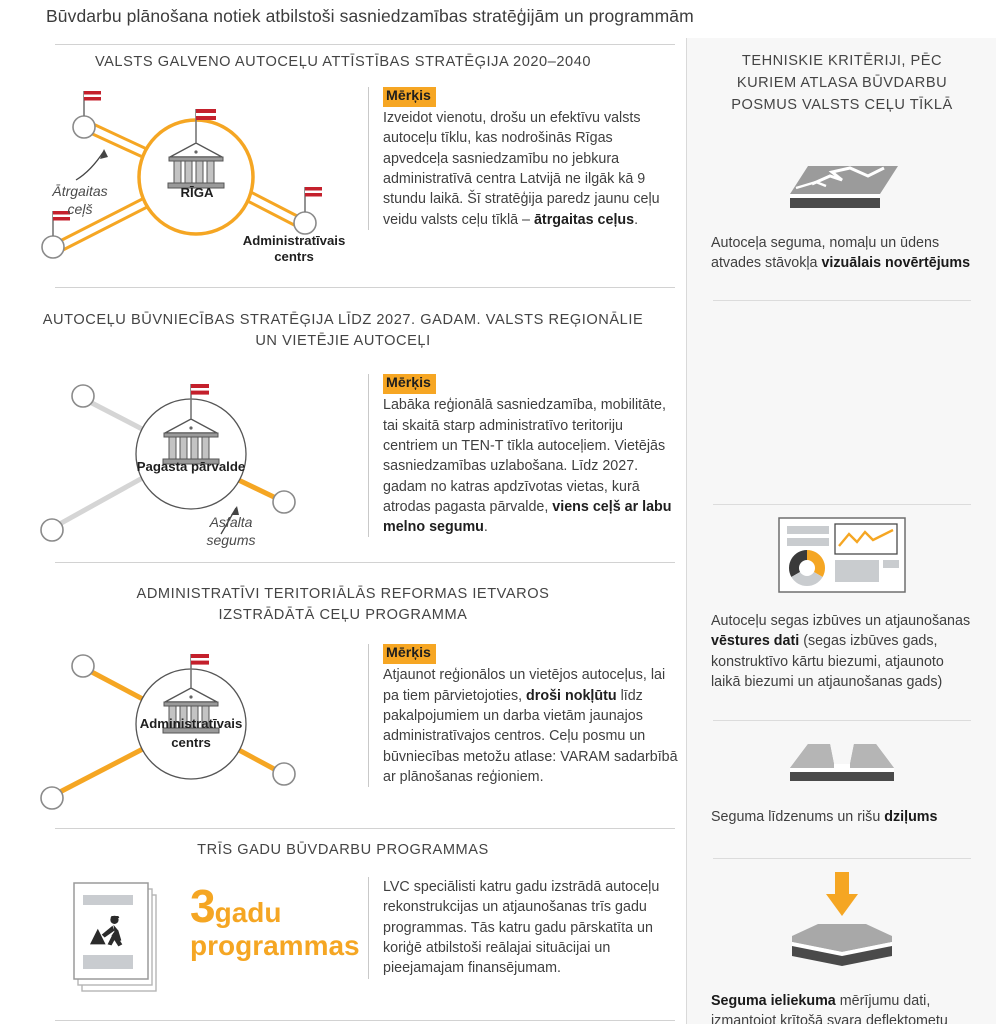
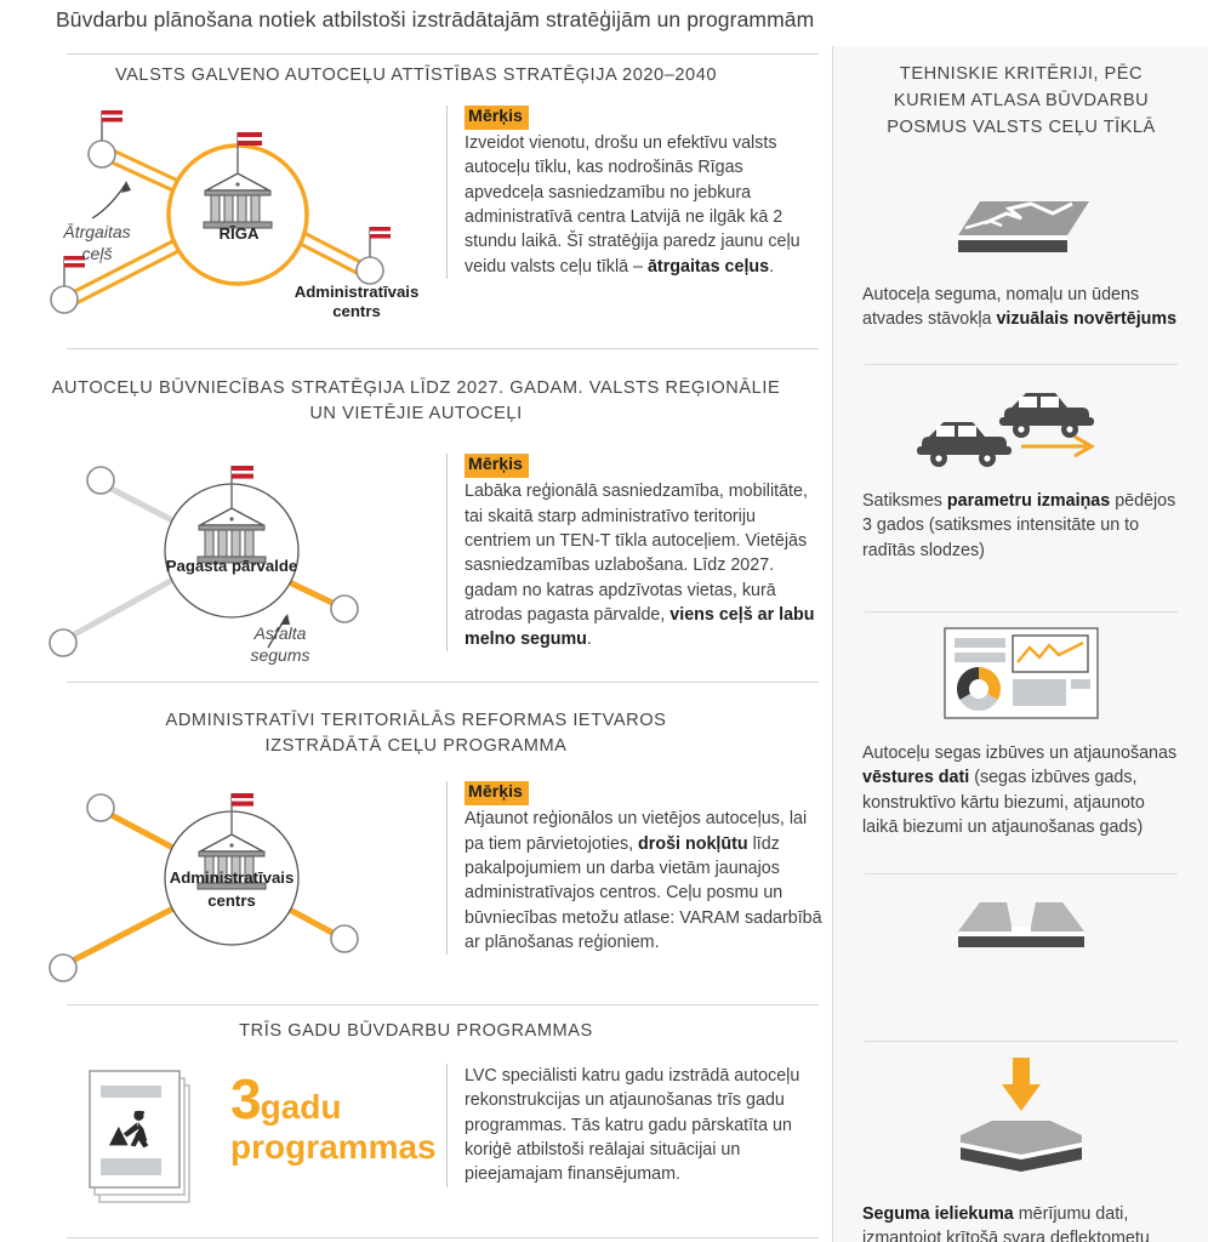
- Būvdarbu plānošana notiek atbilstoši sasniedzamības stratēģijām un programmām
+ Būvdarbu plānošana notiek atbilstoši izstrādātajām stratēģijām un programmām
  VALSTS GALVENO AUTOCEĻU ATTĪSTĪBAS STRATĒĢIJA 2020–2040
  RĪGA
  Administratīvais
  centrs
  Ātrgaitas
  ceļš
  Mērķis
- Izveidot vienotu, drošu un efektīvu valsts autoceļu tīklu, kas nodrošinās Rīgas apvedceļa sasniedzamību no jebkura administratīvā centra Latvijā ne ilgāk kā 9 stundu laikā. Šī stratēģija paredz jaunu ceļu veidu valsts ceļu tīklā – ātrgaitas ceļus.
+ Izveidot vienotu, drošu un efektīvu valsts autoceļu tīklu, kas nodrošinās Rīgas apvedceļa sasniedzamību no jebkura administratīvā centra Latvijā ne ilgāk kā 2 stundu laikā. Šī stratēģija paredz jaunu ceļu veidu valsts ceļu tīklā – ātrgaitas ceļus.
  AUTOCEĻU BŪVNIECĪBAS STRATĒĢIJA LĪDZ 2027. GADAM. VALSTS REĢIONĀLIE UN VIETĒJIE AUTOCEĻI
  Pagasta pārvalde
  Asfalta
  segums
  Mērķis
  Labāka reģionālā sasniedzamība, mobilitāte, tai skaitā starp administratīvo teritoriju centriem un TEN-T tīkla autoceļiem. Vietējās sasniedzamības uzlabošana. Līdz 2027. gadam no katras apdzīvotas vietas, kurā atrodas pagasta pārvalde, viens ceļš ar labu melno segumu.
  ADMINISTRATĪVI TERITORIĀLĀS REFORMAS IETVAROS IZSTRĀDĀTĀ CEĻU PROGRAMMA
  Administratīvais
  centrs
  Mērķis
  Atjaunot reģionālos un vietējos autoceļus, lai pa tiem pārvietojoties, droši nokļūtu līdz pakalpojumiem un darba vietām jaunajos administratīvajos centros. Ceļu posmu un būvniecības metožu atlase: VARAM sadarbībā ar plānošanas reģioniem.
  TRĪS GADU BŪVDARBU PROGRAMMAS
  3gadu
  programmas
  LVC speciālisti katru gadu izstrādā autoceļu rekonstrukcijas un atjaunošanas trīs gadu programmas. Tās katru gadu pārskatīta un koriģē atbilstoši reālajai situācijai un pieejamajam finansējumam.
  TEHNISKIE KRITĒRIJI, PĒC KURIEM ATLASA BŪVDARBU POSMUS VALSTS CEĻU TĪKLĀ
  Autoceļa seguma, nomaļu un ūdens atvades stāvokļa vizuālais novērtējums
+ Satiksmes parametru izmaiņas pēdējos 3 gados (satiksmes intensitāte un to radītās slodzes)
  Autoceļu segas izbūves un atjaunošanas vēstures dati (segas izbūves gads, konstruktīvo kārtu biezumi, atjaunoto laikā biezumi un atjaunošanas gads)
- Seguma līdzenums un rišu dziļums
  Seguma ieliekuma mērījumu dati, izmantojot krītošā svara deflektometu
